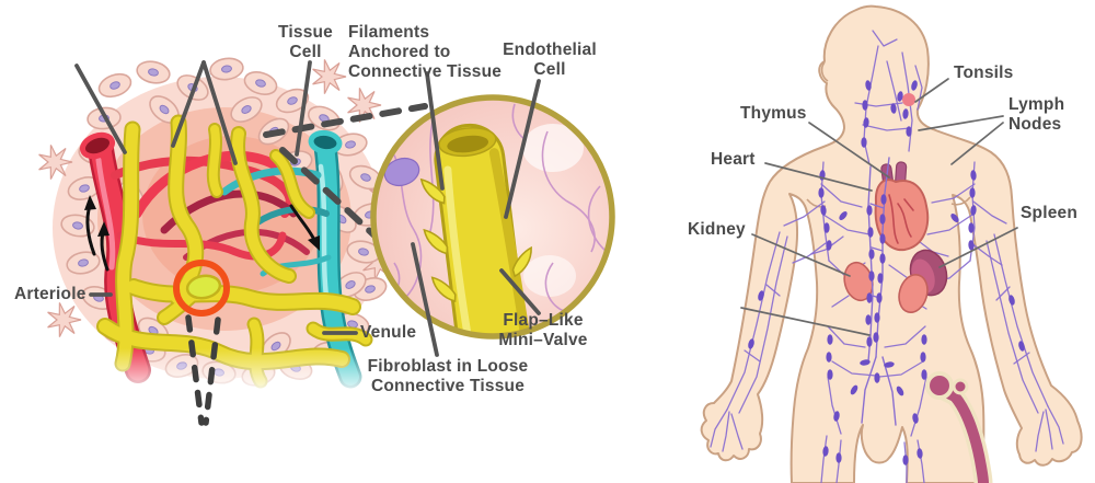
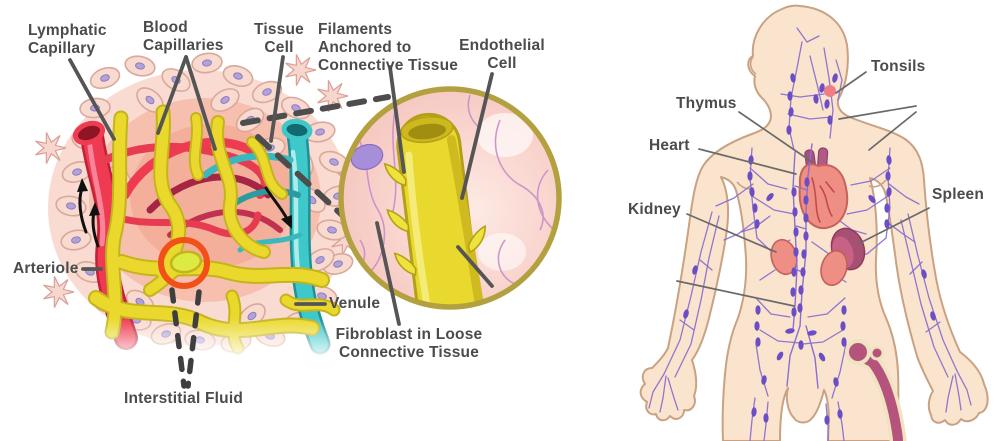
+ Lymphatic
+ Capillary
+ Blood
+ Capillaries
  Tissue
  Cell
  Filaments
  Anchored to
  Connective Tissue
  Endothelial
  Cell
  Arteriole
  Venule
- Flap–Like
- Mini–Valve
  Fibroblast in Loose
  Connective Tissue
+ Interstitial Fluid
  Tonsils
  Thymus
  Heart
- Lymph
- Nodes
  Kidney
  Spleen
